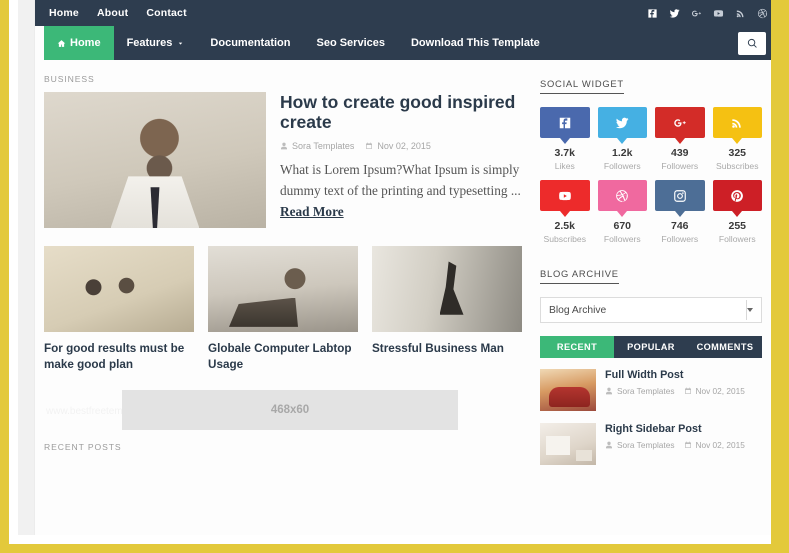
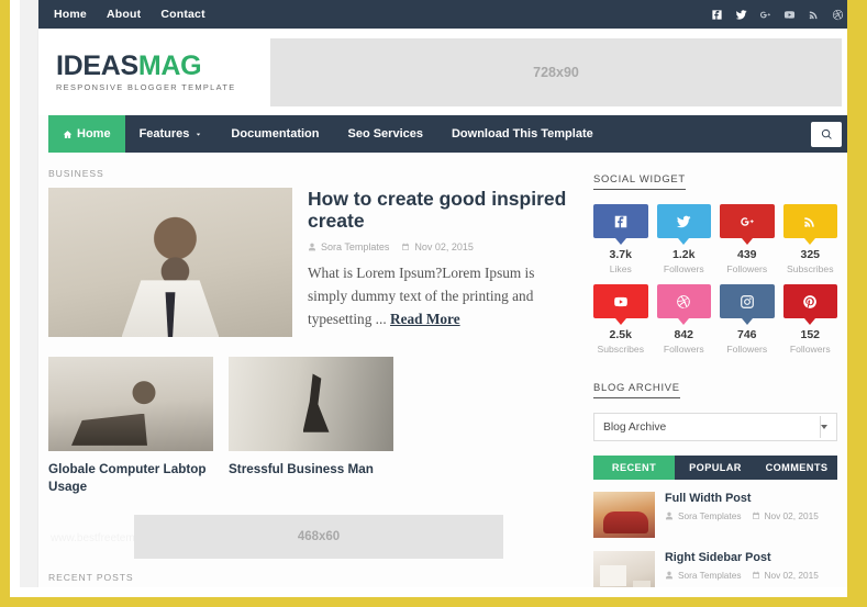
  Home
  About
  Contact
+ IDEASMAG
+ RESPONSIVE BLOGGER TEMPLATE
+ 728x90
  Home
  Features
  Documentation
  Seo Services
  Download This Template
  BUSINESS
  How to create good inspired create
  Sora Templates
  Nov 02, 2015
- What is Lorem Ipsum?What Ipsum is simply dummy text of the printing and typesetting ... Read More
+ What is Lorem Ipsum?Lorem Ipsum is simply dummy text of the printing and typesetting ... Read More
- For good results must be make good plan
  Globale Computer Labtop Usage
  Stressful Business Man
  468x60
  RECENT POSTS
  SOCIAL WIDGET
  3.7k
  Likes
  1.2k
  Followers
  439
  Followers
  325
  Subscribes
  2.5k
  Subscribes
- 670
+ 842
  Followers
  746
  Followers
- 255
+ 152
  Followers
  BLOG ARCHIVE
  Blog Archive
  RECENT
  POPULAR
  COMMENTS
  Full Width Post
  Sora Templates
  Nov 02, 2015
  Right Sidebar Post
  Sora Templates
  Nov 02, 2015
